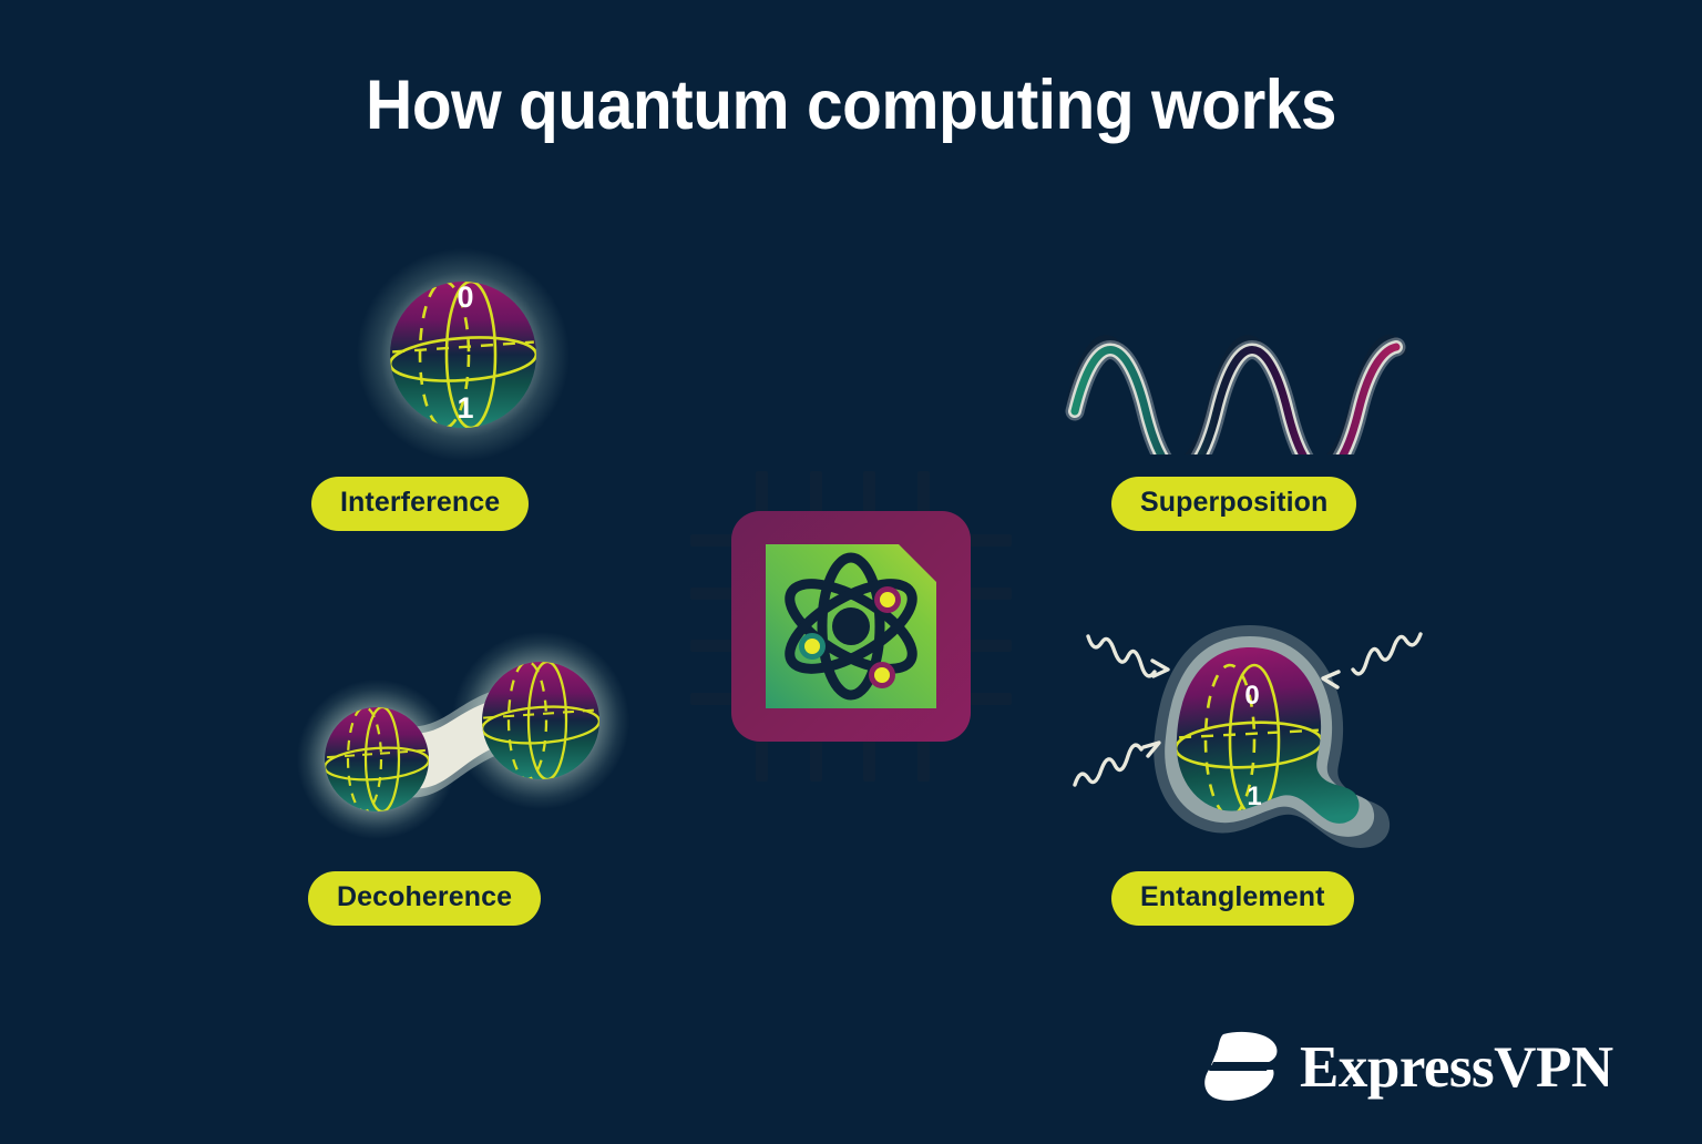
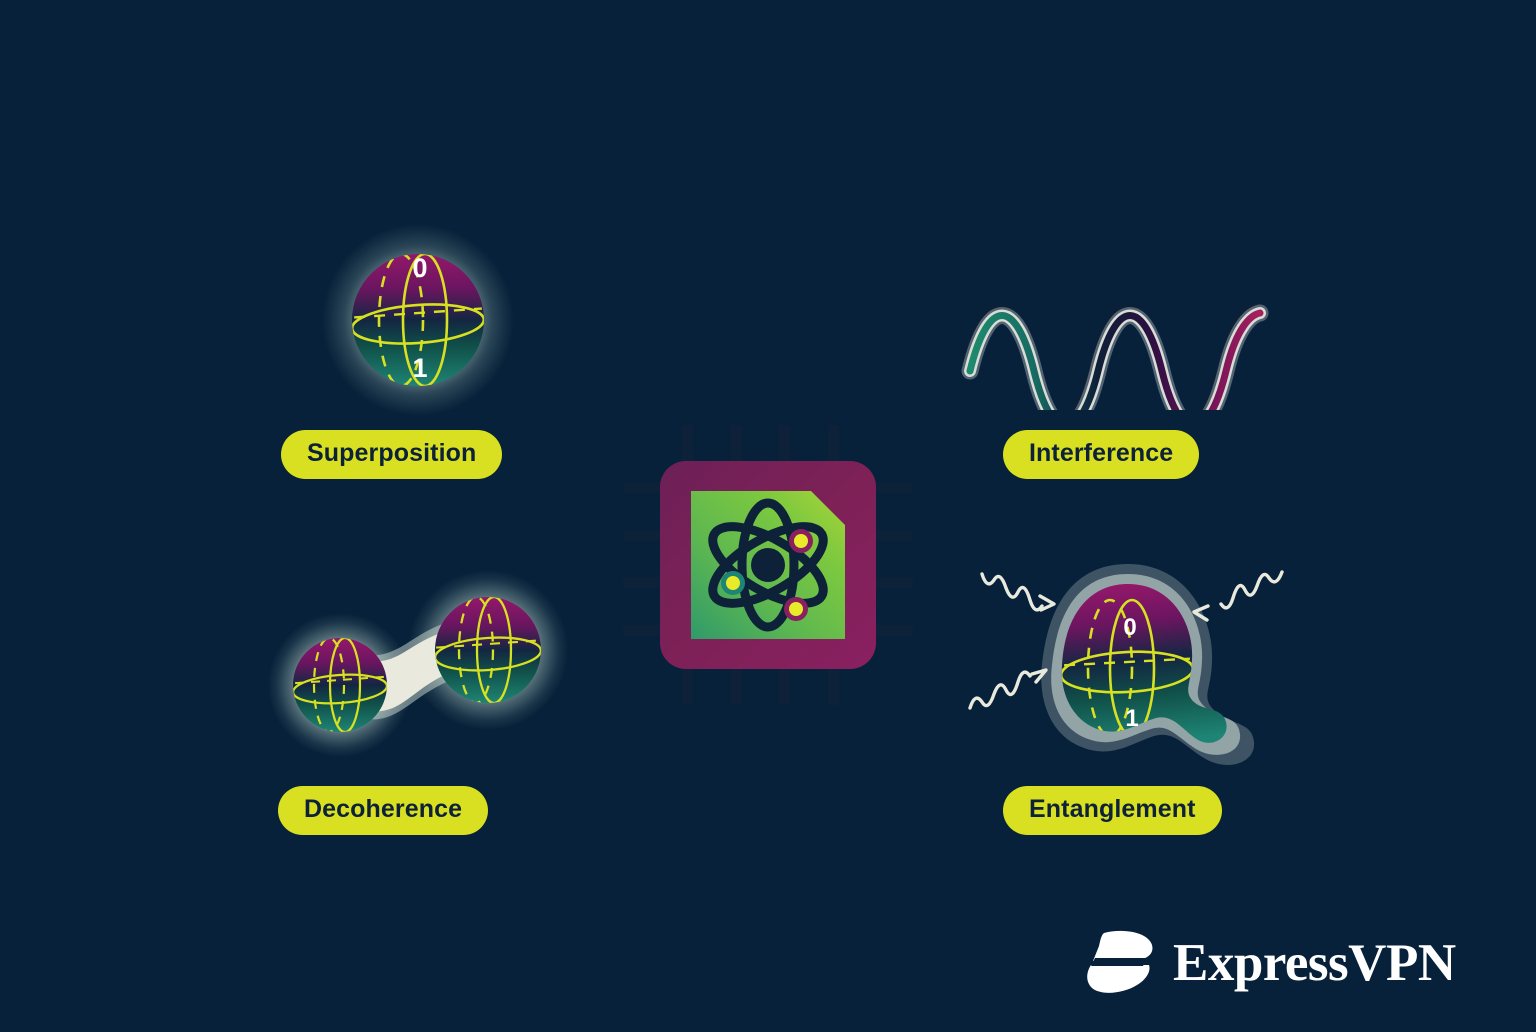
- How quantum computing works
  0
  1
- Interference
+ Superposition
  Decoherence
- Superposition
+ Interference
  0
  1
  Entanglement
  ExpressVPN
